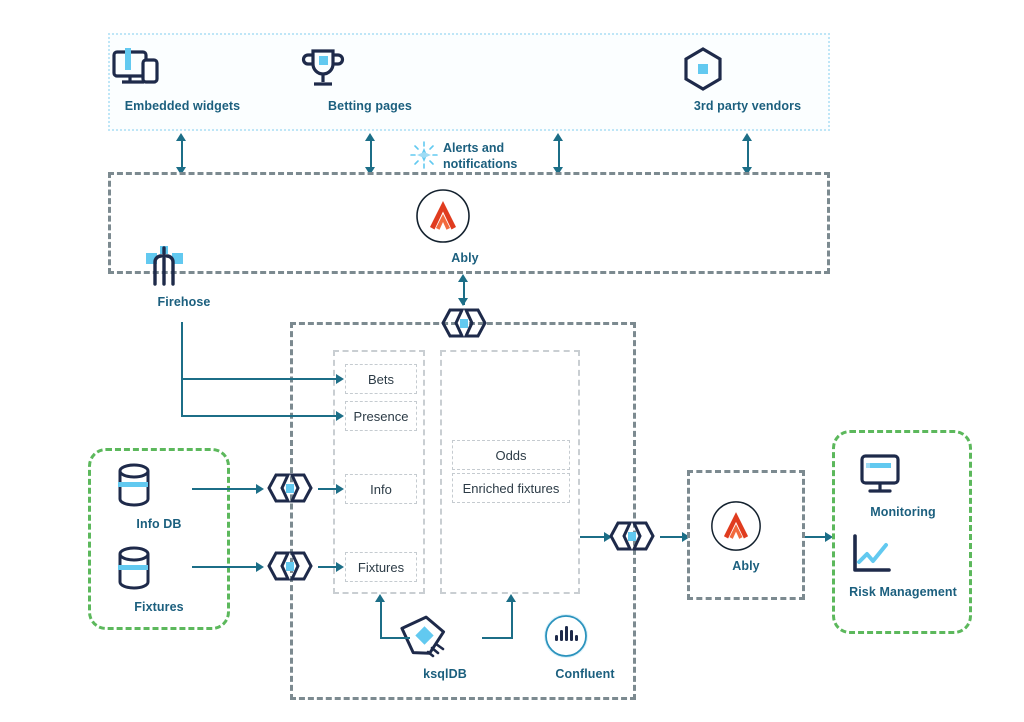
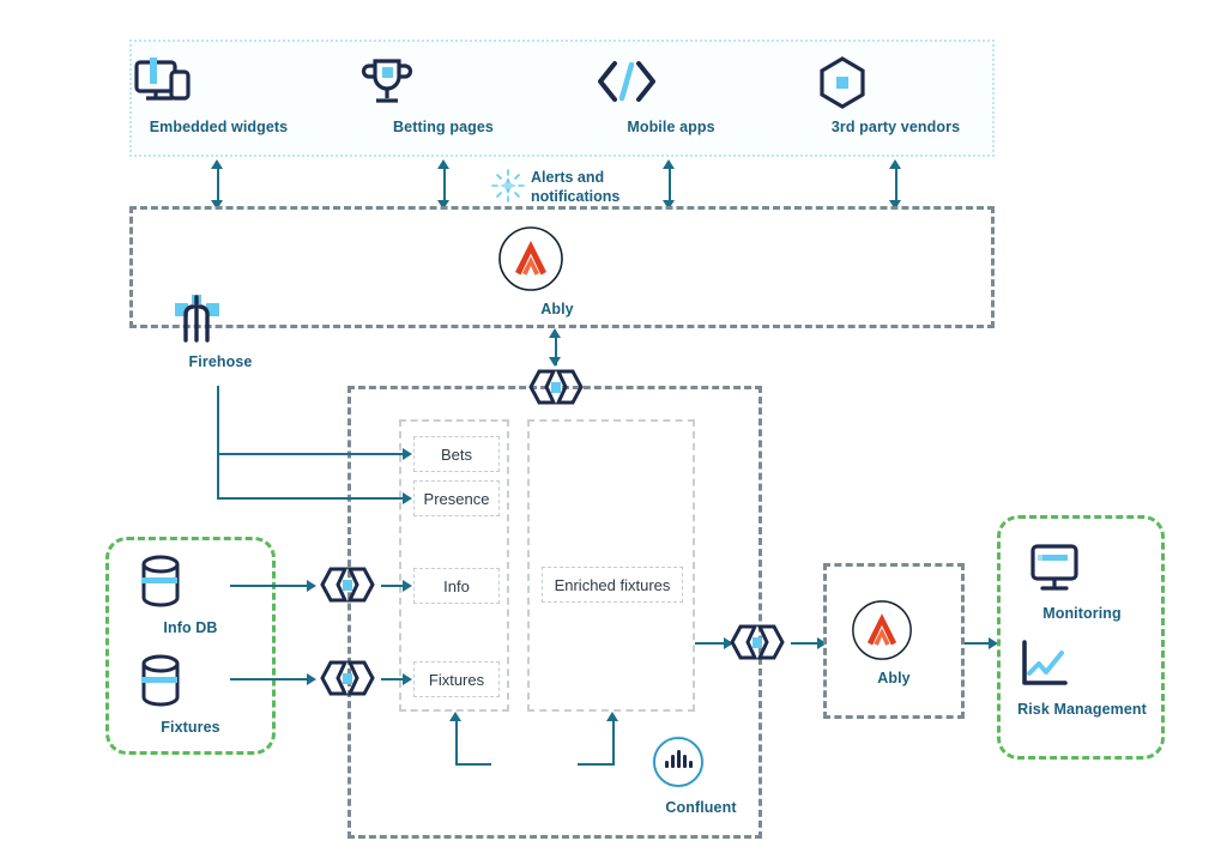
  Embedded widgets
  Betting pages
+ Mobile apps
  3rd party vendors
  Alerts and
  notifications
  Ably
  Firehose
  Bets
  Presence
  Info
  Fixtures
- Odds
  Enriched fixtures
  Info DB
  Fixtures
- ksqlDB
  Confluent
  Ably
  Monitoring
  Risk Management
